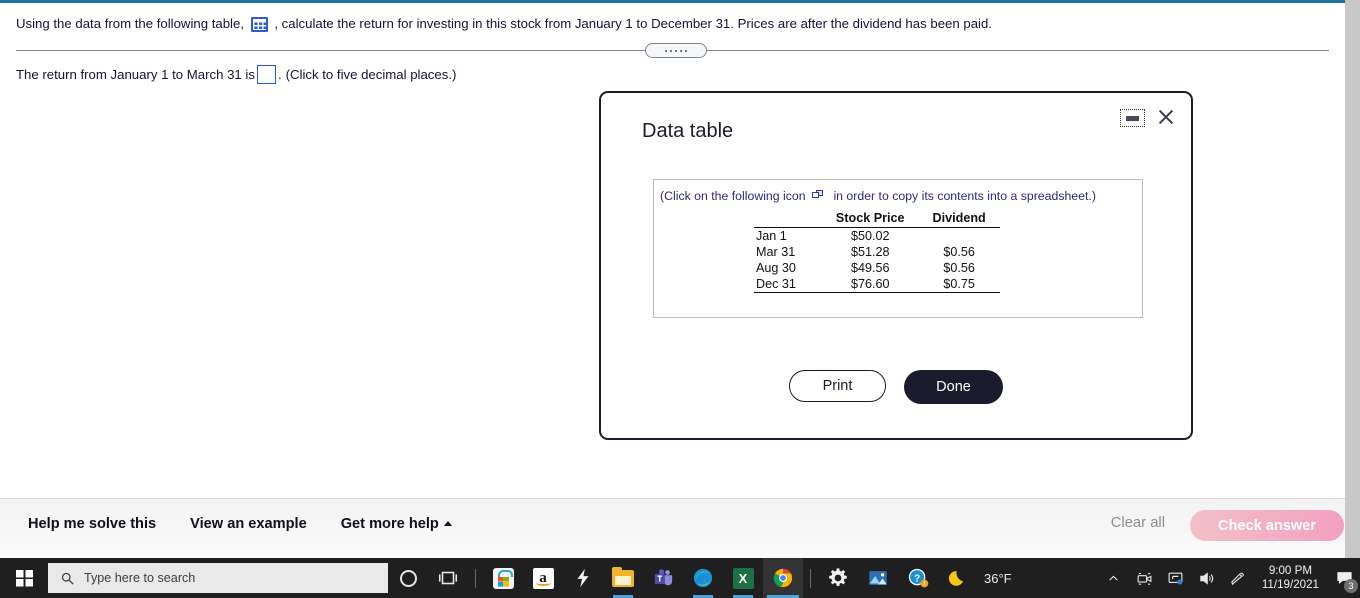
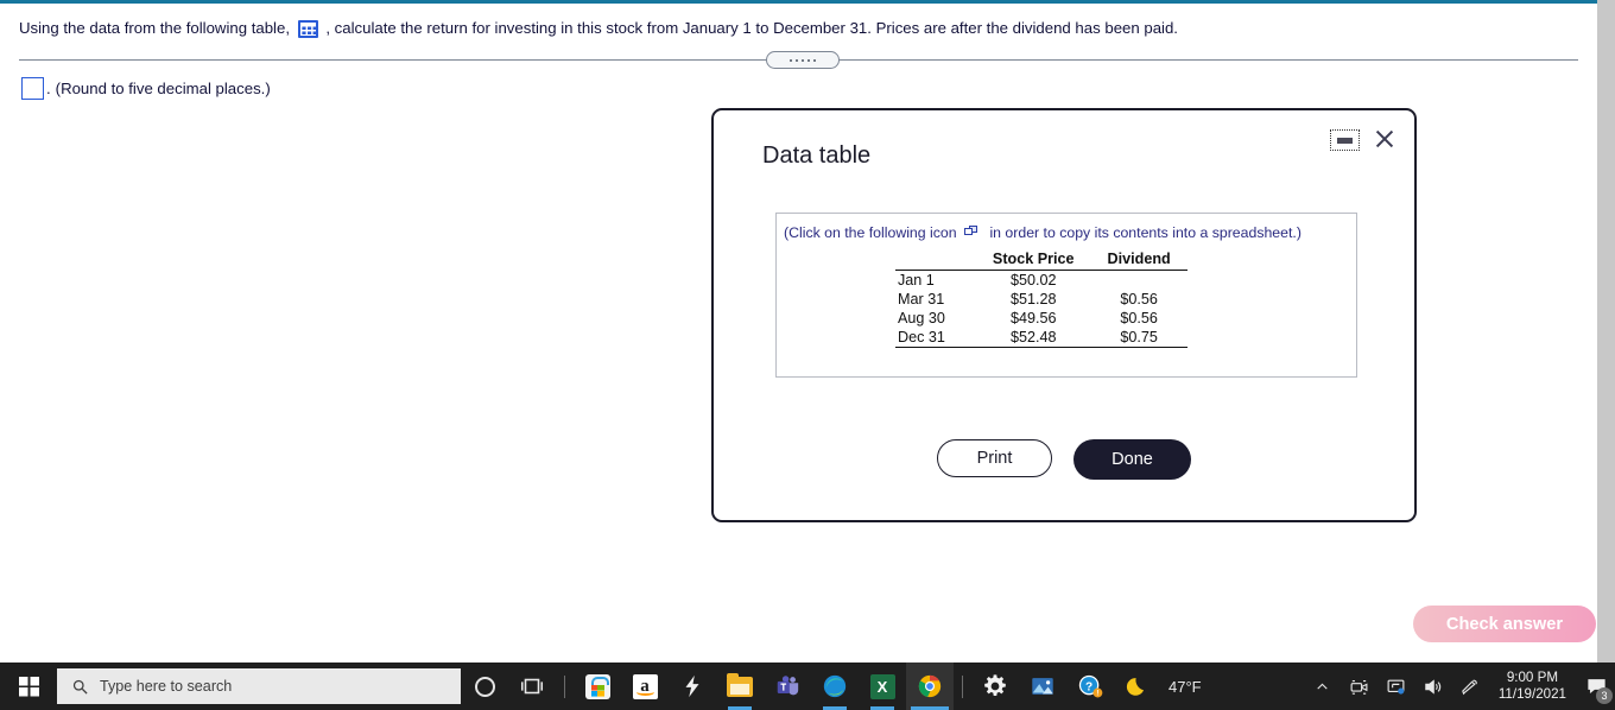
  Using the data from the following table, , calculate the return for investing in this stock from January 1 to December 31. Prices are after the dividend has been paid.
- The return from January 1 to March 31 is
  .
- (Click to five decimal places.)
+ (Round to five decimal places.)
  Data table
  (Click on the following icon in order to copy its contents into a spreadsheet.)
  	Stock Price	Dividend
  Jan 1	$50.02
  Mar 31	$51.28	$0.56
  Aug 30	$49.56	$0.56
- Dec 31	$76.60	$0.75
+ Dec 31	$52.48	$0.75
  Print
  Done
- Help me solve this
- View an example
- Get more help
- Clear all
  Check answer
  Type here to search
  a
  X
  ?
- 36°F
+ 47°F
  9:00 PM
  11/19/2021
  3
